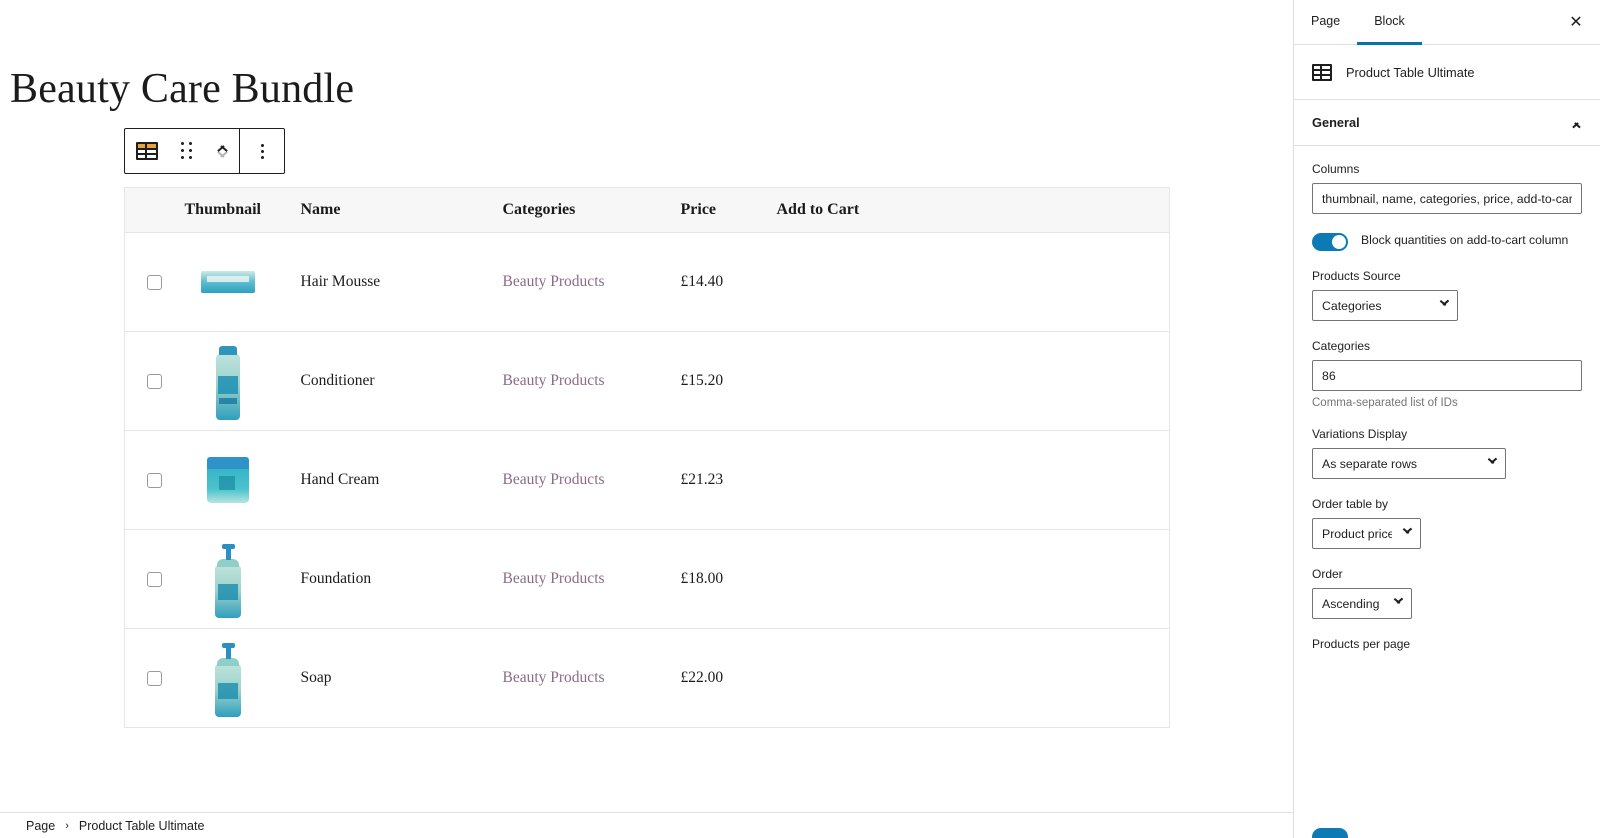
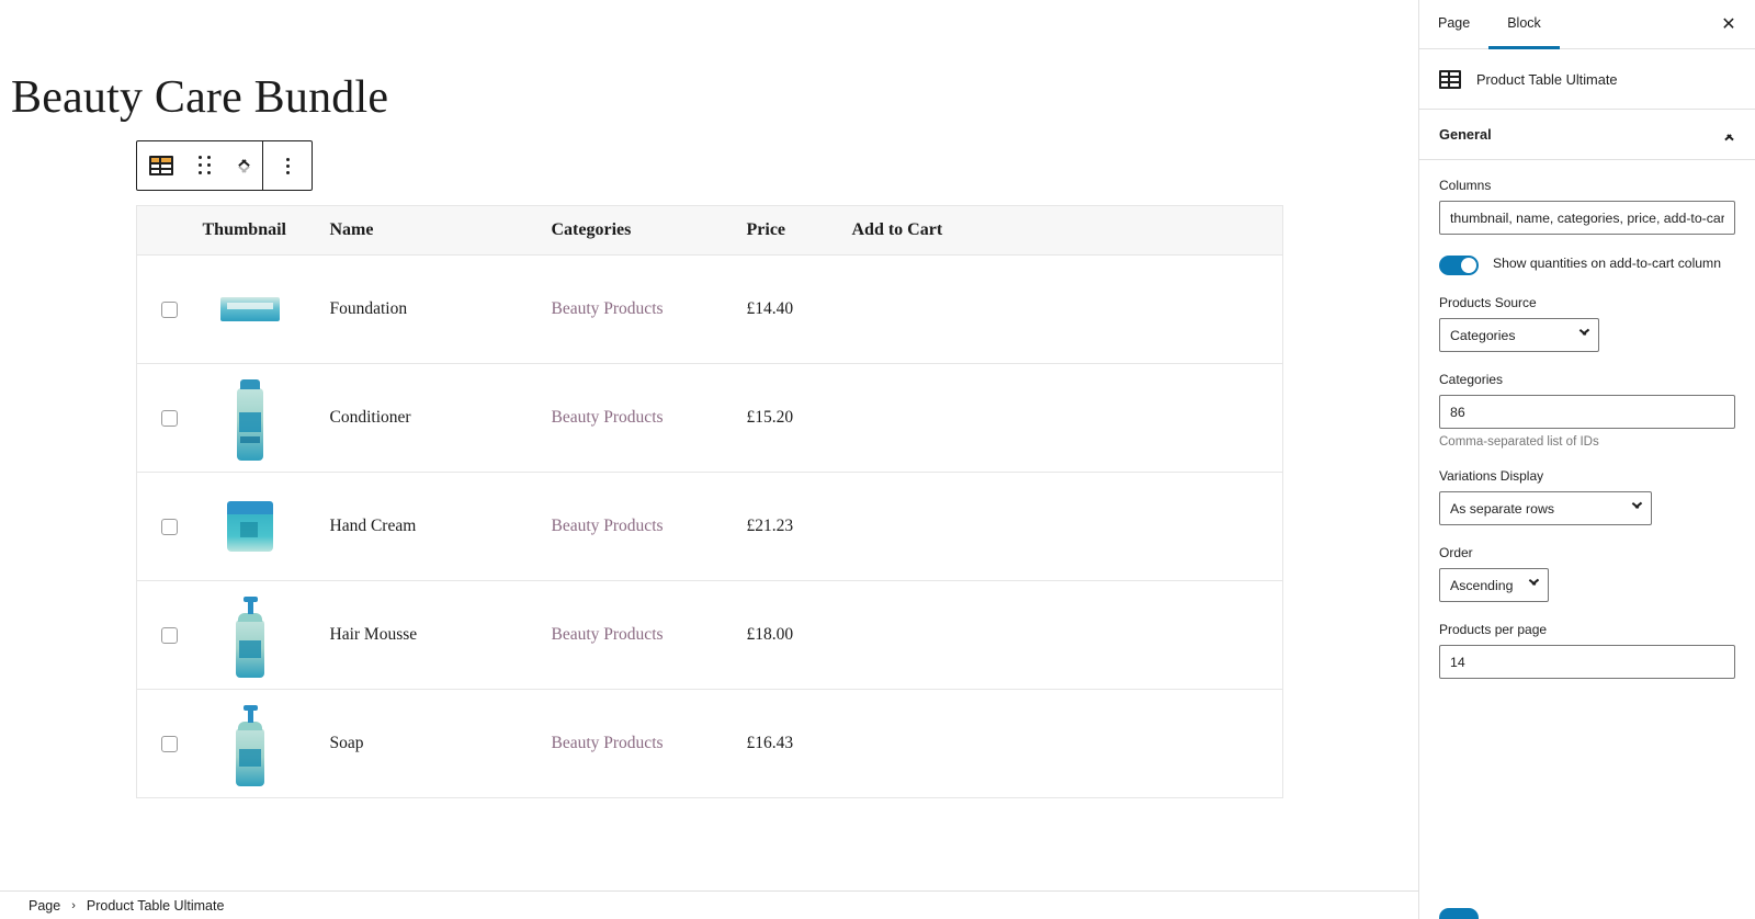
  Beauty Care Bundle
  	Thumbnail	Name	Categories	Price	Add to Cart
- 		Hair Mousse	Beauty Products	£14.40
+ 		Foundation	Beauty Products	£14.40
  		Conditioner	Beauty Products	£15.20
  		Hand Cream	Beauty Products	£21.23
- 		Foundation	Beauty Products	£18.00
+ 		Hair Mousse	Beauty Products	£18.00
- 		Soap	Beauty Products	£22.00
+ 		Soap	Beauty Products	£16.43
  Page
  ›
  Product Table Ultimate
  Page
  Block
  ✕
  Product Table Ultimate
  General
  Columns
  thumbnail, name, categories, price, add-to-car
- Block quantities on add-to-cart column
+ Show quantities on add-to-cart column
  Products Source
  Categories
  Categories
  86
  Comma-separated list of IDs
  Variations Display
  As separate rows
- Order table by
- Product price
  Order
  Ascending
  Products per page
+ 14
